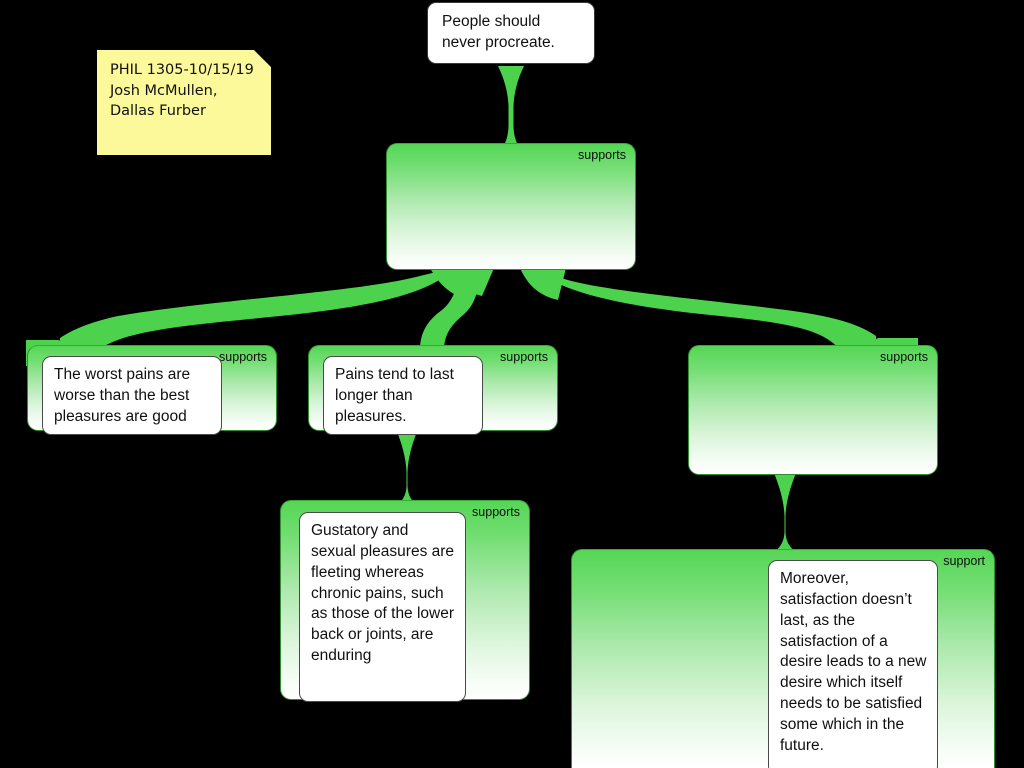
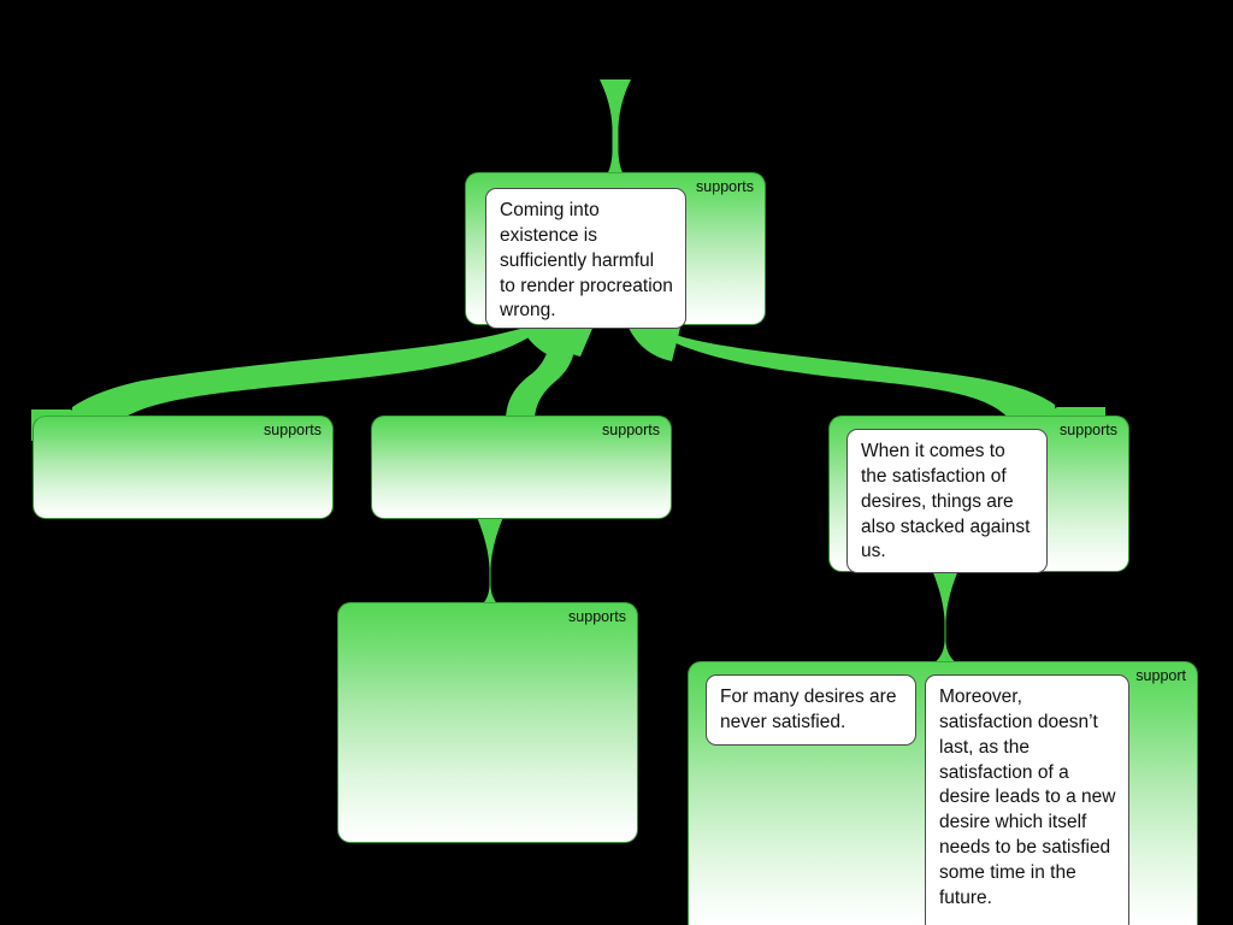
- PHIL 1305-10/15/19 Josh McMullen, Dallas Furber
- People should never procreate.
  supports
+ Coming into existence is sufficiently harmful to render procreation wrong.
  supports
- The worst pains are worse than the best pleasures are good
  supports
- Pains tend to last longer than pleasures.
  supports
+ When it comes to the satisfaction of desires, things are also stacked against us.
  supports
- Gustatory and sexual pleasures are fleeting whereas chronic pains, such as those of the lower back or joints, are enduring
  support
+ For many desires are never satisfied.
- Moreover, satisfaction doesn’t last, as the satisfaction of a desire leads to a new desire which itself needs to be satisfied some which in the future.
+ Moreover, satisfaction doesn’t last, as the satisfaction of a desire leads to a new desire which itself needs to be satisfied some time in the future.
